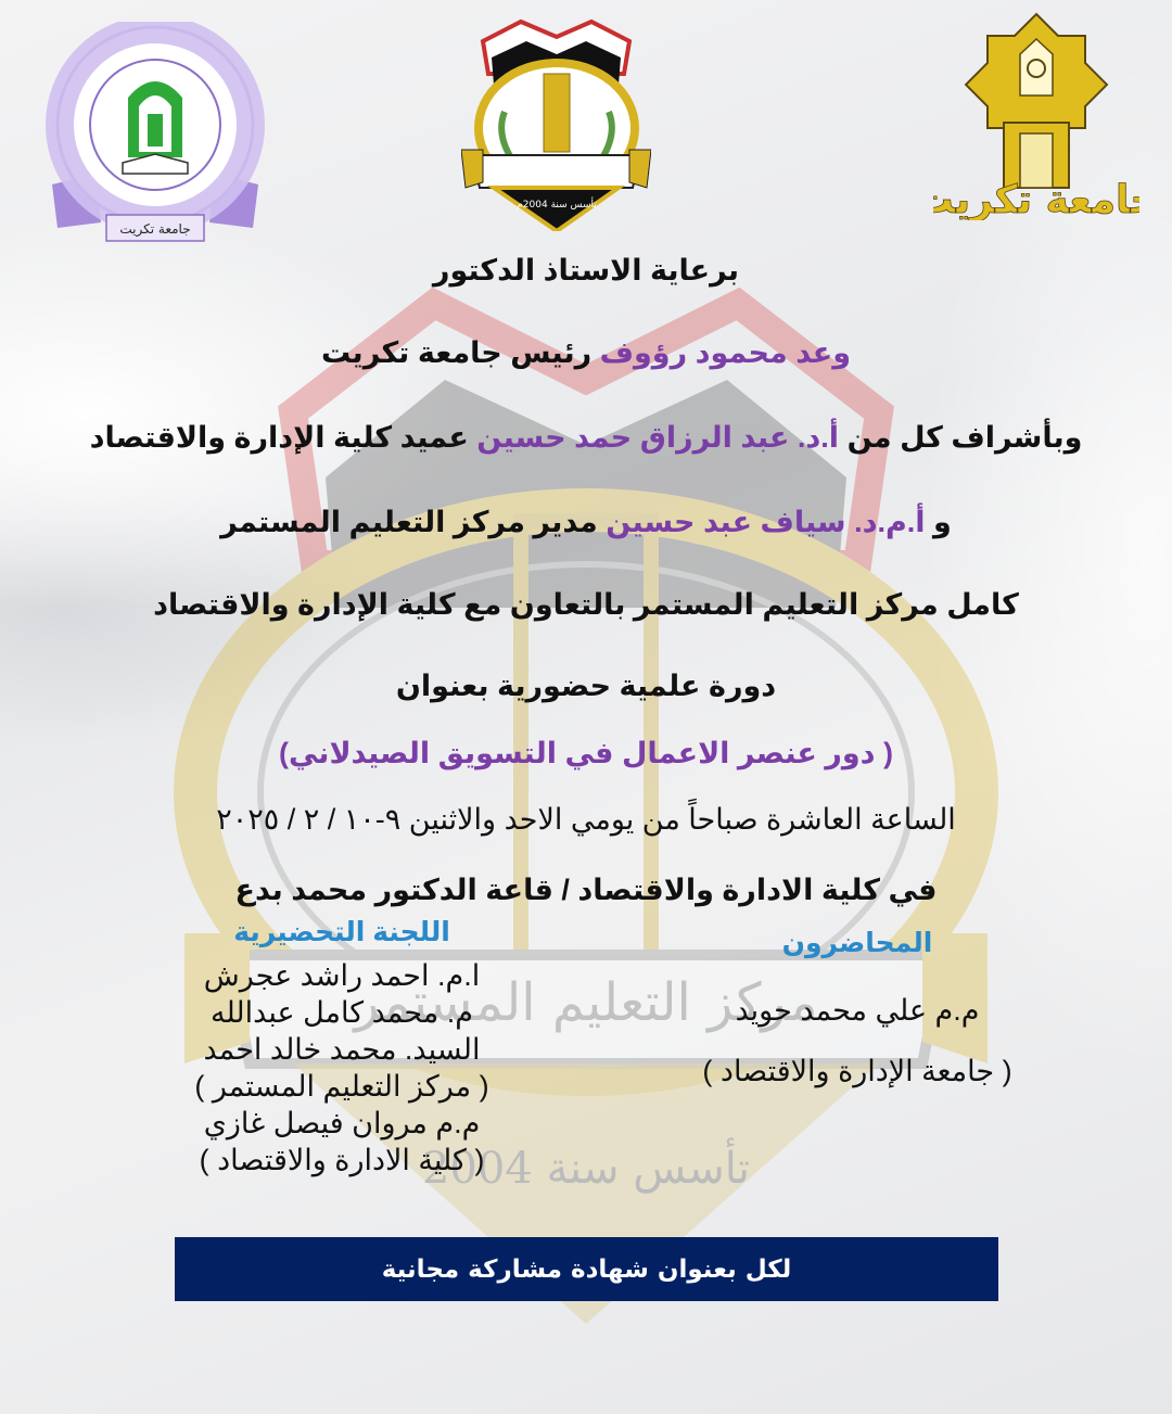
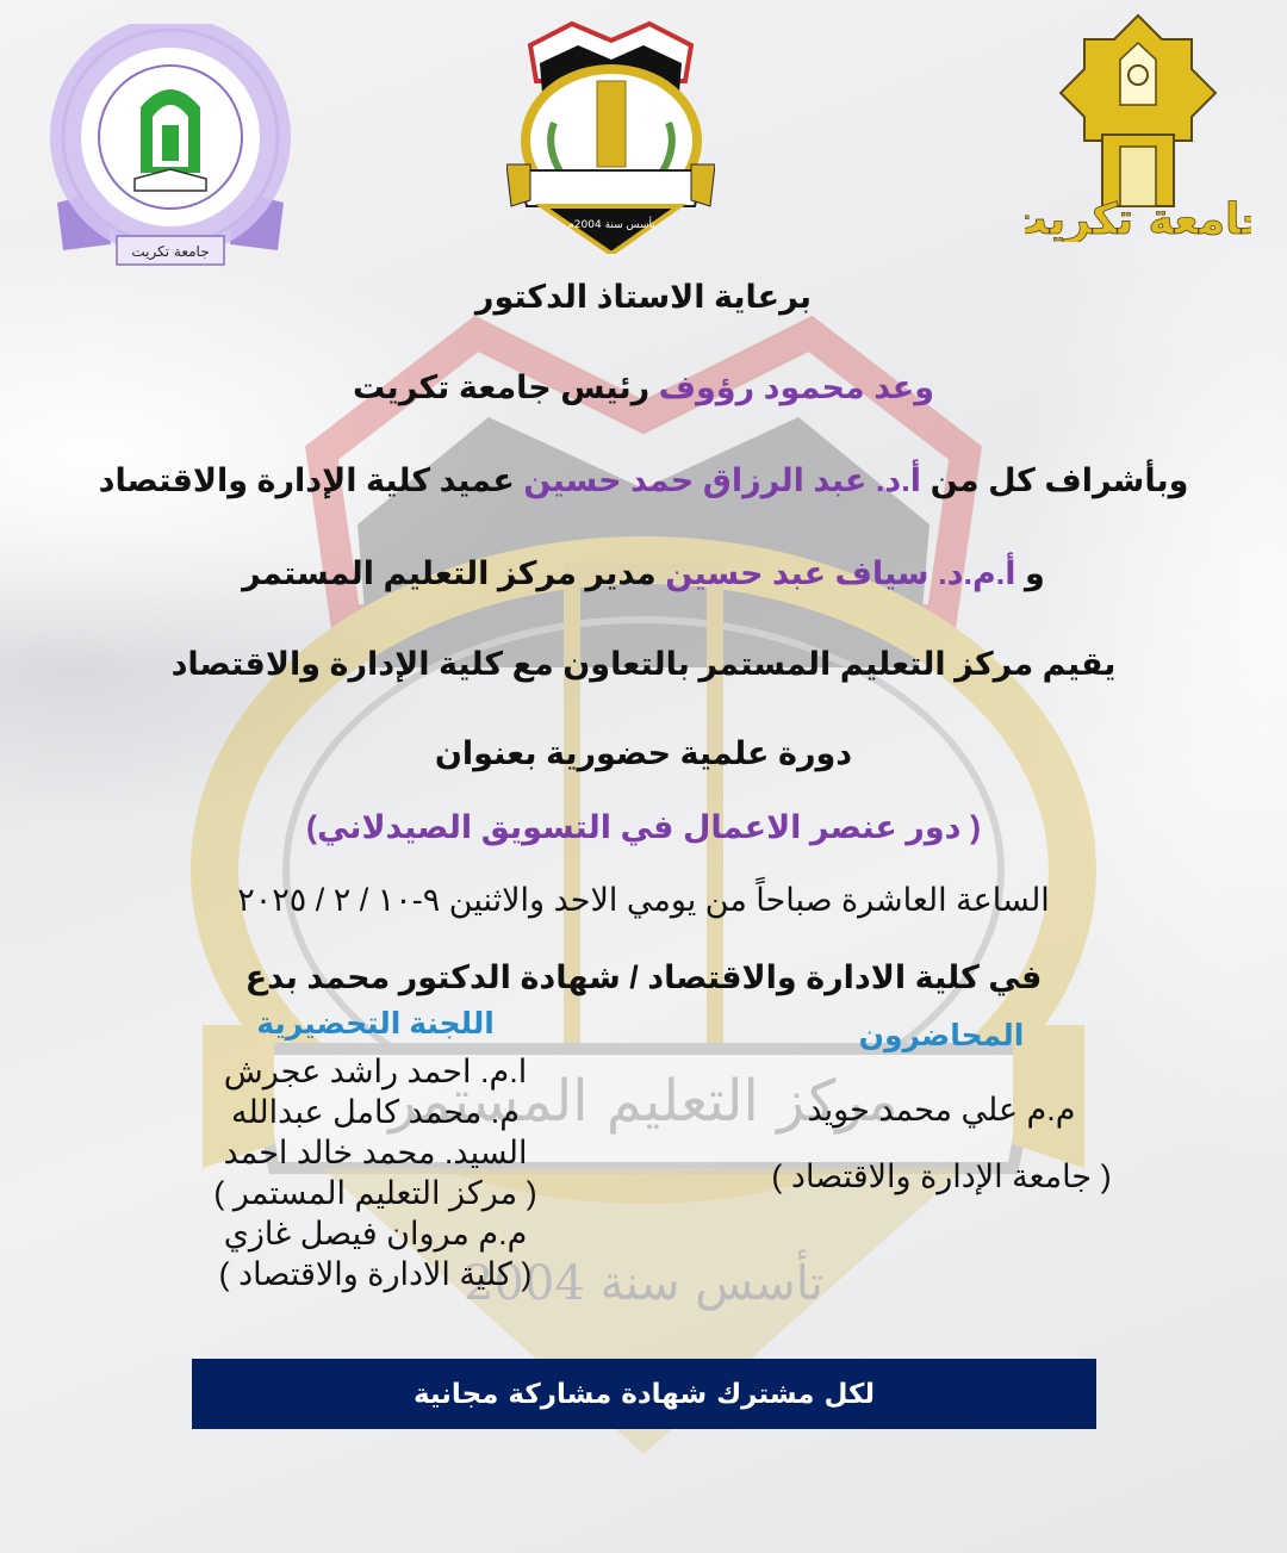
  مركز التعليم المستمر
  تأسس سنة 2004
  جامعة تكريت
  تأسس سنة 2004م
  امعة تكريت
  برعاية الاستاذ الدكتور
  وعد محمود رؤوف رئيس جامعة تكريت
  وبأشراف كل من أ.د. عبد الرزاق حمد حسين عميد كلية الإدارة والاقتصاد
  و أ.م.د. سياف عبد حسين مدير مركز التعليم المستمر
- كامل مركز التعليم المستمر بالتعاون مع كلية الإدارة والاقتصاد
+ يقيم مركز التعليم المستمر بالتعاون مع كلية الإدارة والاقتصاد
  دورة علمية حضورية بعنوان
  ( دور عنصر الاعمال في التسويق الصيدلاني)
  الساعة العاشرة صباحاً من يومي الاحد والاثنين ٩-١٠ / ٢ / ٢٠٢٥
- في كلية الادارة والاقتصاد / قاعة الدكتور محمد بدع
+ في كلية الادارة والاقتصاد / شهادة الدكتور محمد بدع
  المحاضرون
  م.م علي محمد حويد
  ( جامعة الإدارة والاقتصاد )
  اللجنة التحضيرية
  ا.م. احمد راشد عجرش
  م. محمد كامل عبدالله
  السيد. محمد خالد احمد
  ( مركز التعليم المستمر )
  م.م مروان فيصل غازي
  ( كلية الادارة والاقتصاد )
- لكل بعنوان شهادة مشاركة مجانية
+ لكل مشترك شهادة مشاركة مجانية
